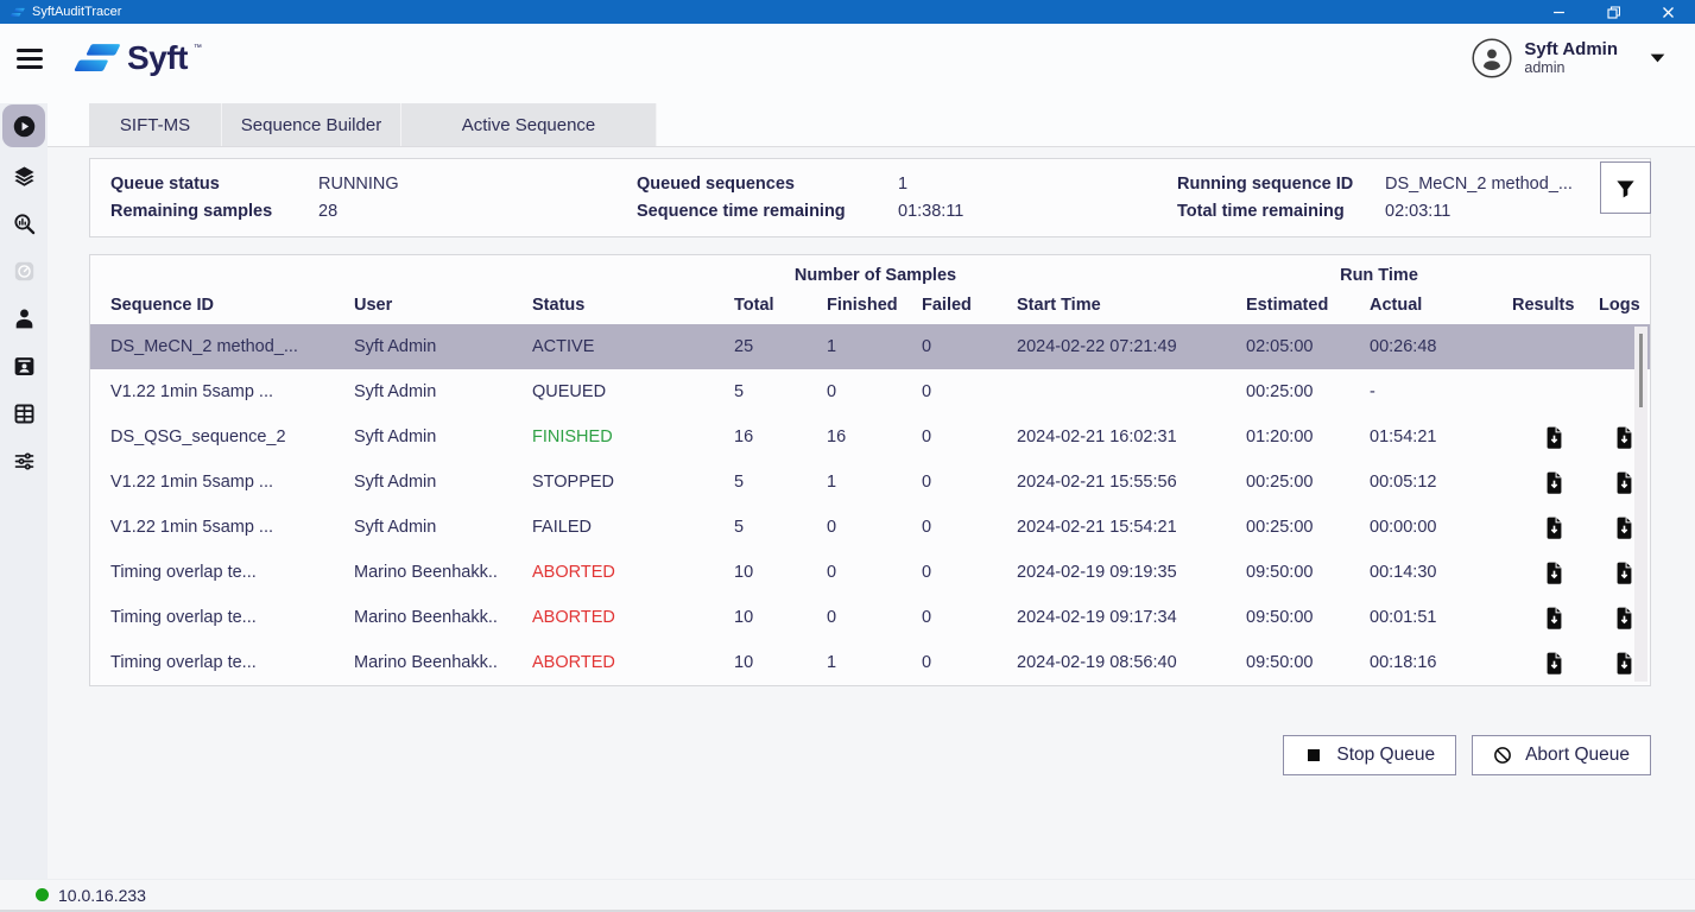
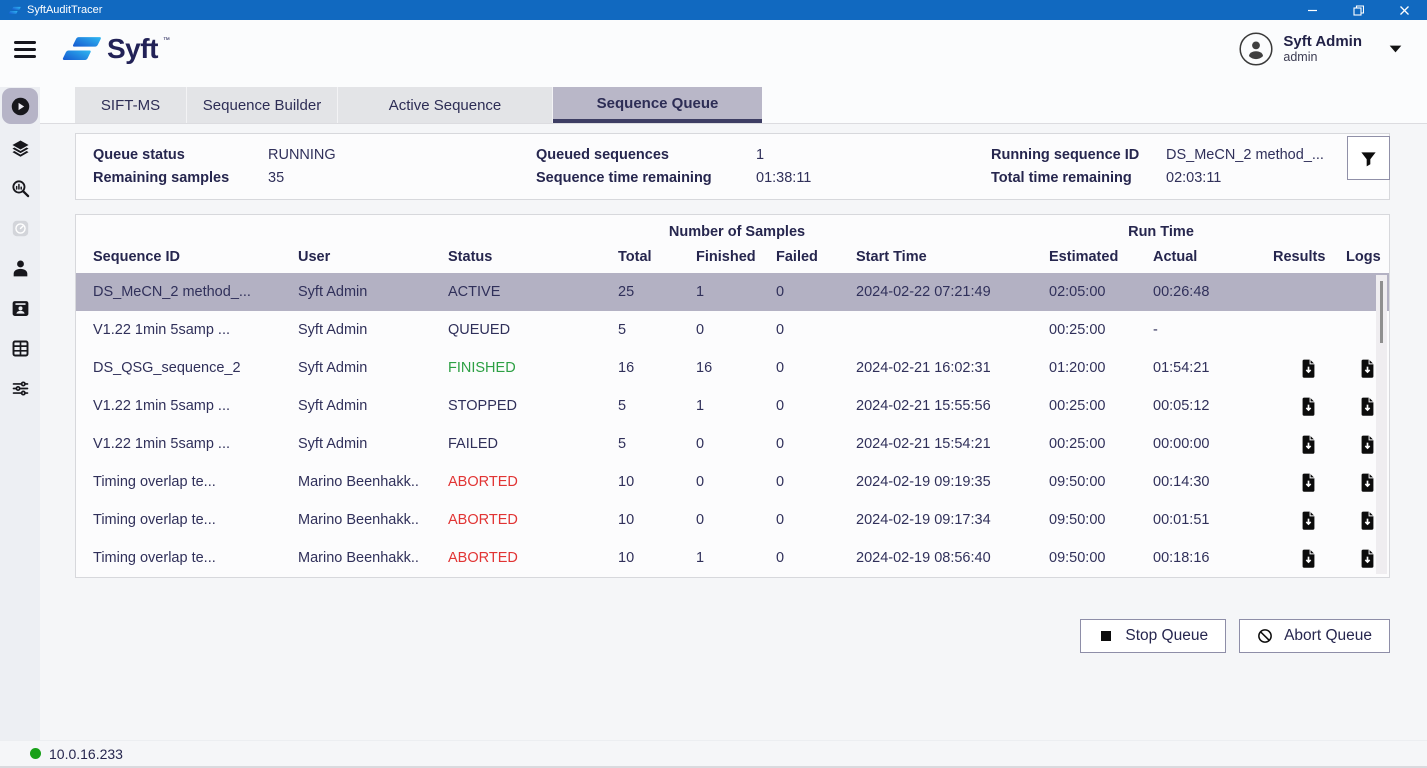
  SyftAuditTracer
  Syft
  Syft Admin
  admin
  SIFT-MS
  Sequence Builder
  Active Sequence
+ Sequence Queue
  Queue status
  RUNNING
  Queued sequences
  1
  Running sequence ID
  DS_MeCN_2 method_...
  Remaining samples
- 28
+ 35
  Sequence time remaining
  01:38:11
  Total time remaining
  02:03:11
  Number of Samples
  Run Time
  Sequence ID
  User
  Status
  Total
  Finished
  Failed
  Start Time
  Estimated
  Actual
  Results
  Logs
  DS_MeCN_2 method_...
  Syft Admin
  ACTIVE
  25
  1
  0
  2024-02-22 07:21:49
  02:05:00
  00:26:48
  V1.22 1min 5samp ...
  Syft Admin
  QUEUED
  5
  0
  0
  00:25:00
  -
  DS_QSG_sequence_2
  Syft Admin
  FINISHED
  16
  16
  0
  2024-02-21 16:02:31
  01:20:00
  01:54:21
  V1.22 1min 5samp ...
  Syft Admin
  STOPPED
  5
  1
  0
  2024-02-21 15:55:56
  00:25:00
  00:05:12
  V1.22 1min 5samp ...
  Syft Admin
  FAILED
  5
  0
  0
  2024-02-21 15:54:21
  00:25:00
  00:00:00
  Timing overlap te...
  Marino Beenhakk..
  ABORTED
  10
  0
  0
  2024-02-19 09:19:35
  09:50:00
  00:14:30
  Timing overlap te...
  Marino Beenhakk..
  ABORTED
  10
  0
  0
  2024-02-19 09:17:34
  09:50:00
  00:01:51
  Timing overlap te...
  Marino Beenhakk..
  ABORTED
  10
  1
  0
  2024-02-19 08:56:40
  09:50:00
  00:18:16
  Stop Queue
  Abort Queue
  10.0.16.233
